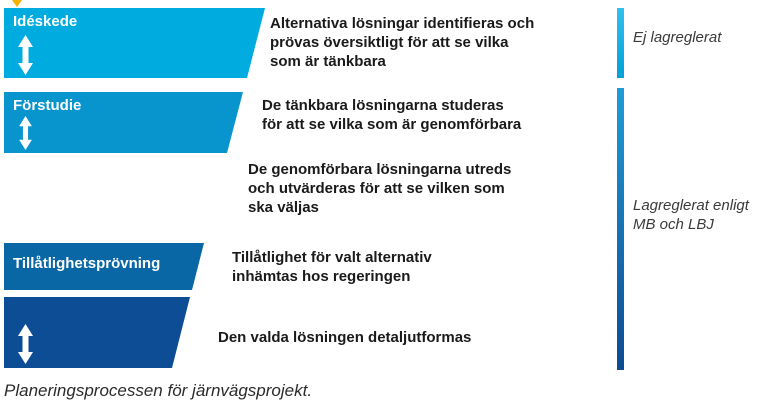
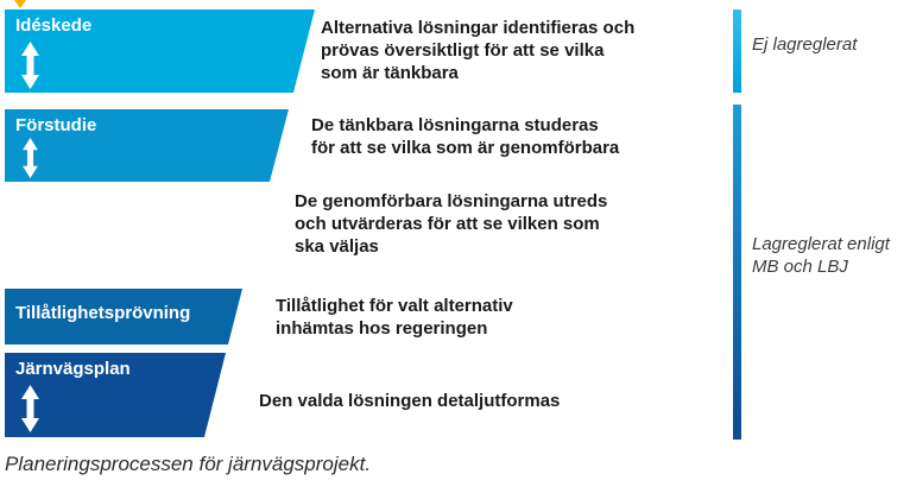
  Idéskede
  Förstudie
  Tillåtlighetsprövning
+ Järnvägsplan
  Alternativa lösningar identifieras och
  prövas översiktligt för att se vilka
  som är tänkbara
  De tänkbara lösningarna studeras
  för att se vilka som är genomförbara
  De genomförbara lösningarna utreds
  och utvärderas för att se vilken som
  ska väljas
  Tillåtlighet för valt alternativ
  inhämtas hos regeringen
  Den valda lösningen detaljutformas
  Ej lagreglerat
  Lagreglerat enligt
  MB och LBJ
  Planeringsprocessen för järnvägsprojekt.
